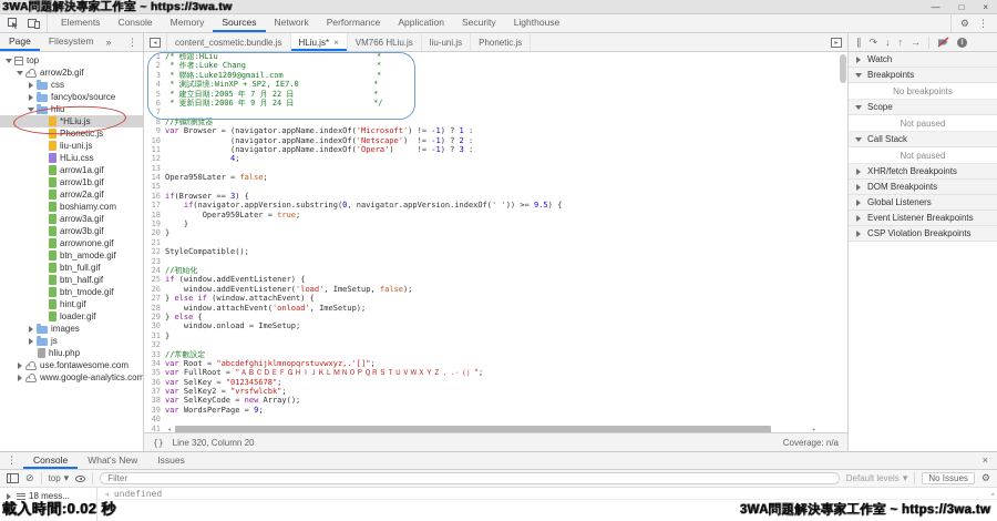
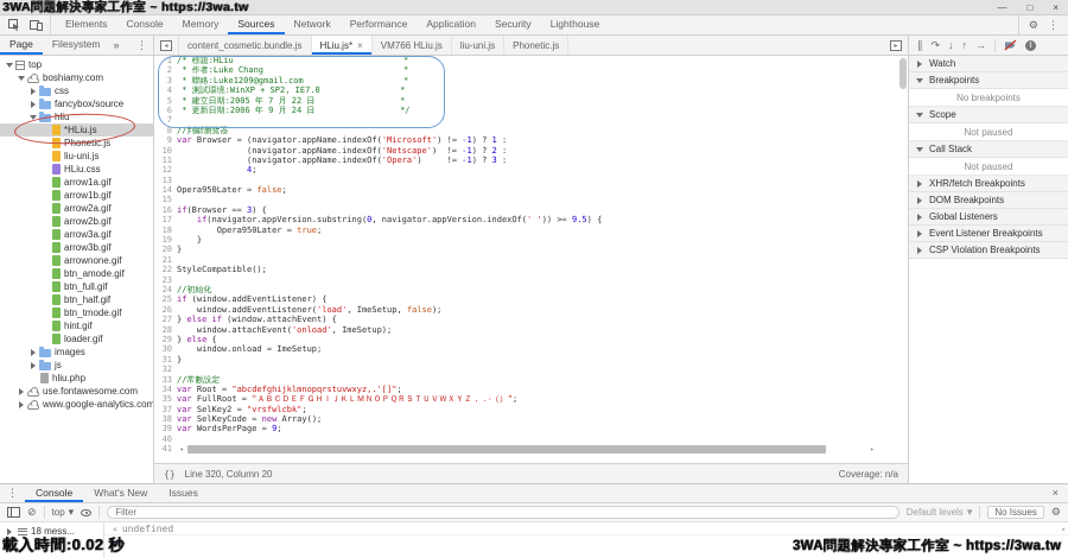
  3WA問題解決專家工作室 ~ https://3wa.tw
  —
  □
  ×
  Elements
  Console
  Memory
  Sources
  Network
  Performance
  Application
  Security
  Lighthouse
  ⚙
  ⋮
  Page
  Filesystem
  »
  ⋮
  top
- arrow2b.gif
+ boshiamy.com
  css
  fancybox/source
  hliu
  *HLiu.js
  Phonetic.js
  liu-uni.js
  HLiu.css
  arrow1a.gif
  arrow1b.gif
  arrow2a.gif
- boshiamy.com
+ arrow2b.gif
  arrow3a.gif
  arrow3b.gif
  arrownone.gif
  btn_amode.gif
  btn_full.gif
  btn_half.gif
  btn_tmode.gif
  hint.gif
  loader.gif
  images
  js
  hliu.php
  use.fontawesome.com
  www.google-analytics.com
  content_cosmetic.bundle.js
  HLiu.js*
  ×
  VM766 HLiu.js
  liu-uni.js
  Phonetic.js
  1
  /* 標題:HLiu *
  2
  * 作者:Luke Chang *
  3
  * 聯絡:Luke1209@gmail.com *
  4
  * 測試環境:WinXP + SP2, IE7.0 *
  5
  * 建立日期:2005 年 7 月 22 日 *
  6
  * 更新日期:2006 年 9 月 24 日 */
  7
  8
  //判斷瀏覽器
  9
  var Browser = (navigator.appName.indexOf('Microsoft') != -1) ? 1 :
  10
  (navigator.appName.indexOf('Netscape') != -1) ? 2 :
  11
  (navigator.appName.indexOf('Opera') != -1) ? 3 :
  12
  4;
  13
  14
  Opera950Later = false;
  15
  16
  if(Browser == 3) {
  17
  if(navigator.appVersion.substring(0, navigator.appVersion.indexOf(' ')) >= 9.5) {
  18
  Opera950Later = true;
  19
  }
  20
  }
  21
  22
  StyleCompatible();
  23
  24
  //初始化
  26
  window.addEventListener('load', ImeSetup, false);
  27
  } else if (window.attachEvent) {
  28
  window.attachEvent('onload', ImeSetup);
  29
  } else {
  30
  window.onload = ImeSetup;
  31
  }
  32
  33
  //常數設定
  34
  var Root = "abcdefghijklmnopqrstuvwxyz,.'[]";
  35
  var FullRoot = "ＡＢＣＤＥＦＧＨＩＪＫＬＭＮＯＰＱＲＳＴＵＶＷＸＹＺ，．‧（）";
- 36
- var SelKey = "012345678";
  37
  var SelKey2 = "vrsfwlcbk";
  38
  var SelKeyCode = new Array();
  39
  var WordsPerPage = 9;
  40
  41
  {}
  Line 320, Column 20
  Coverage: n/a
  ∥
  ↷
  ↓
  ↑
  →
  Watch
  Breakpoints
  No breakpoints
  Scope
  Not paused
  Call Stack
  Not paused
  XHR/fetch Breakpoints
  DOM Breakpoints
  Global Listeners
  Event Listener Breakpoints
  CSP Violation Breakpoints
  ⋮
  Console
  What's New
  Issues
  ×
  ⊘
  top
  ▾
  Filter
  Default levels
  ▾
  No Issues
  ⚙
  18 mess...
  ◃
  undefined
  ›
  載入時間:0.02 秒
  3WA問題解決專家工作室 ~ https://3wa.tw
